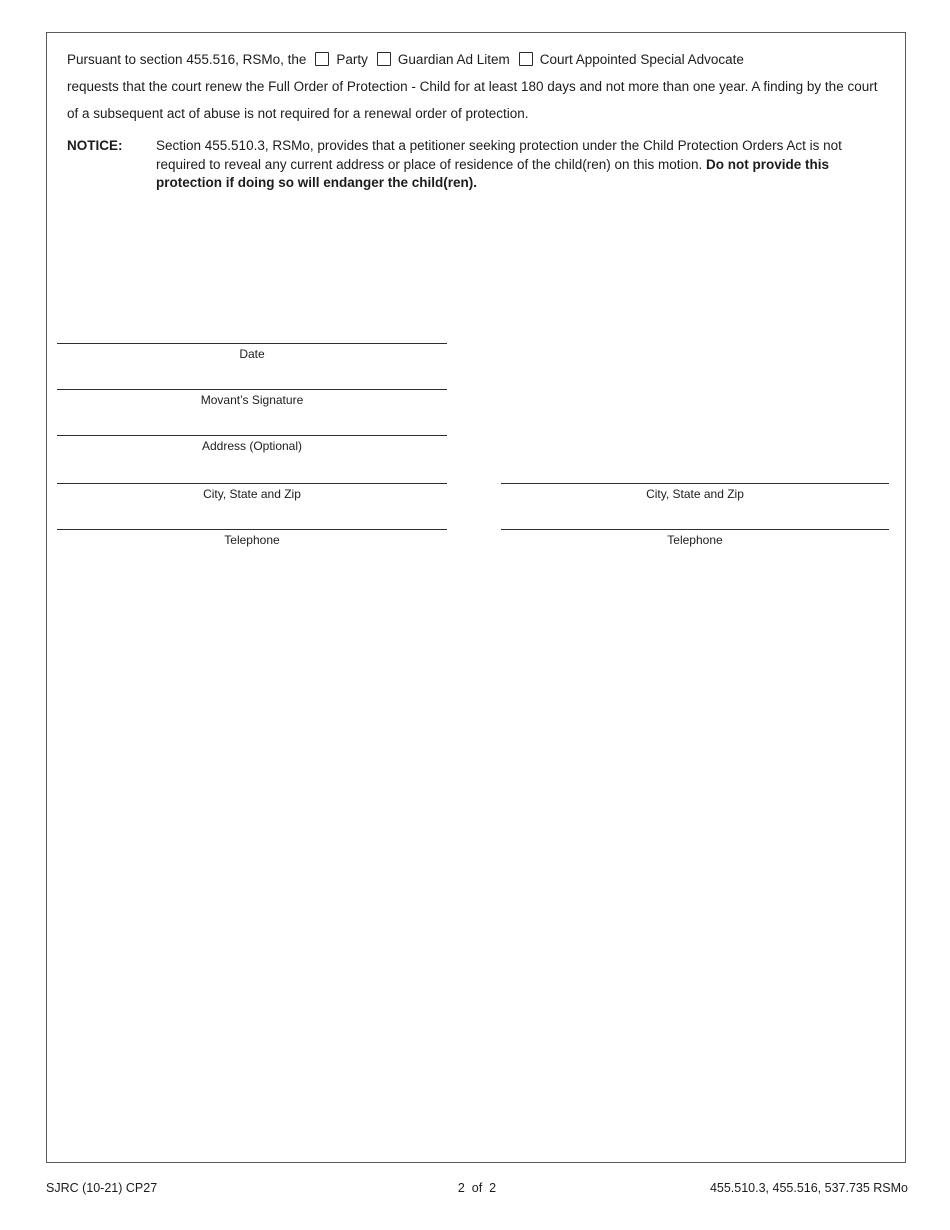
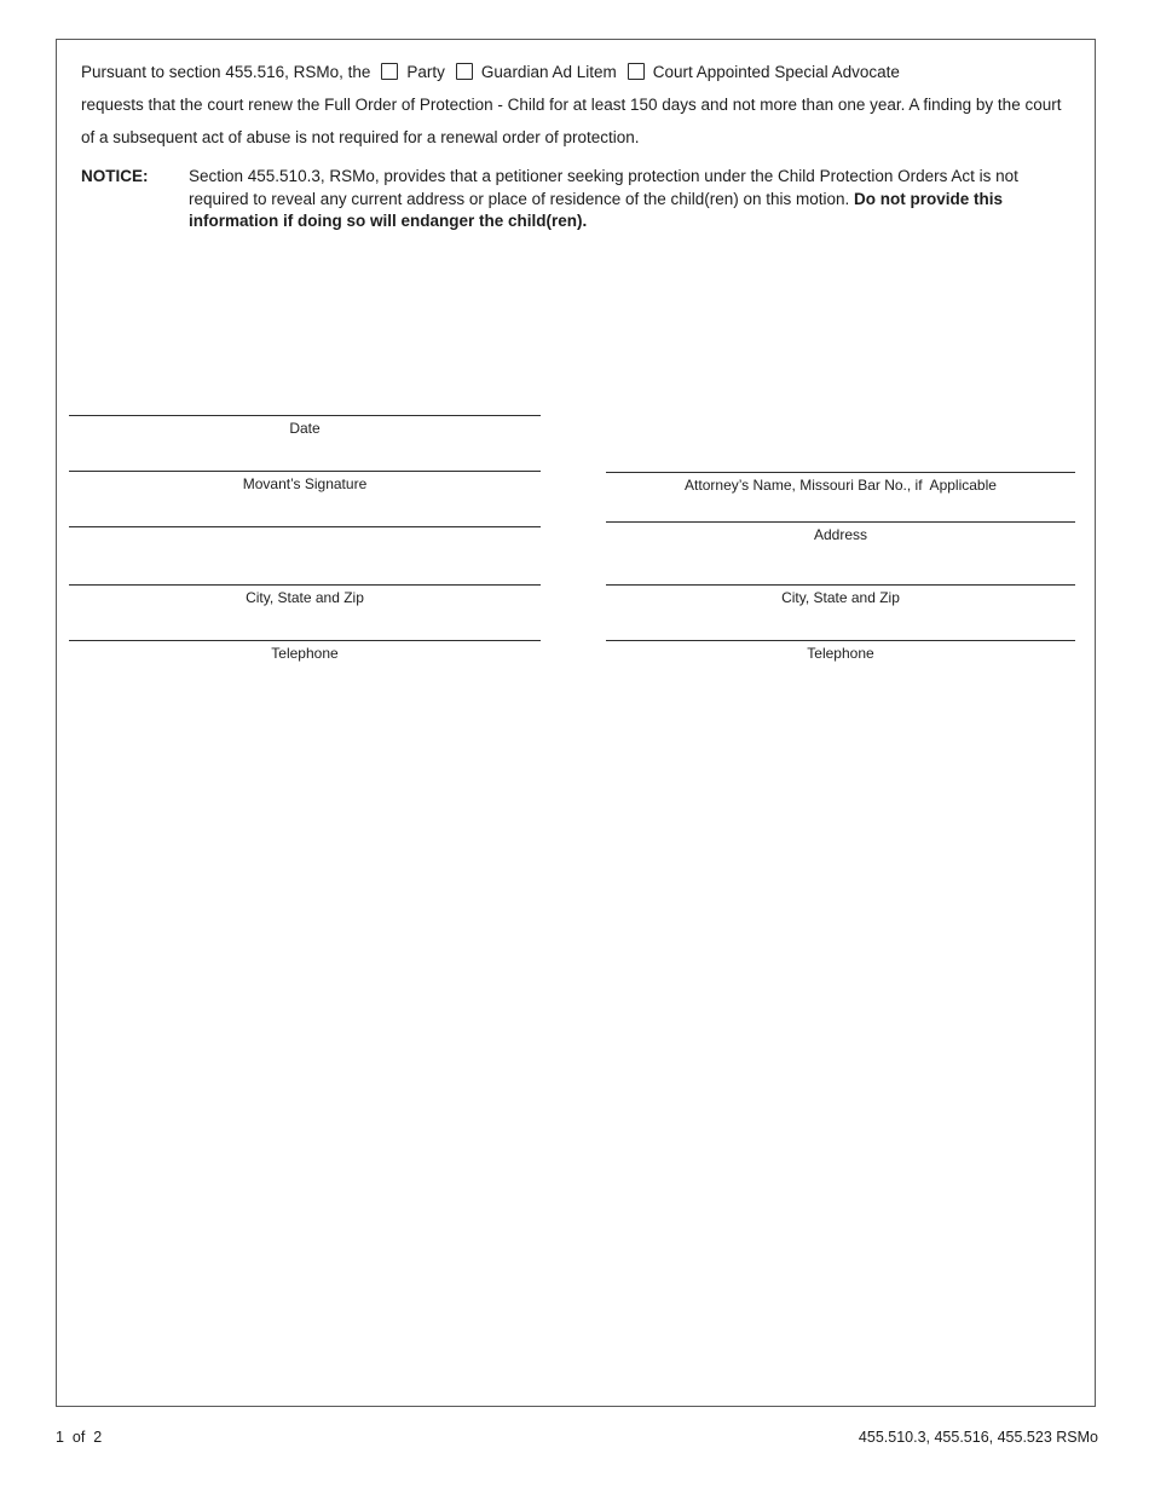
  Pursuant to section 455.516, RSMo, the Party Guardian Ad Litem Court Appointed Special Advocate
- requests that the court renew the Full Order of Protection - Child for at least 180 days and not more than one year. A finding by the court of a subsequent act of abuse is not required for a renewal order of protection.
+ requests that the court renew the Full Order of Protection - Child for at least 150 days and not more than one year. A finding by the court of a subsequent act of abuse is not required for a renewal order of protection.
  NOTICE:
- Section 455.510.3, RSMo, provides that a petitioner seeking protection under the Child Protection Orders Act is not required to reveal any current address or place of residence of the child(ren) on this motion. Do not provide this protection if doing so will endanger the child(ren).
+ Section 455.510.3, RSMo, provides that a petitioner seeking protection under the Child Protection Orders Act is not required to reveal any current address or place of residence of the child(ren) on this motion. Do not provide this information if doing so will endanger the child(ren).
  Date
  Movant’s Signature
- Address (Optional)
  City, State and Zip
  Telephone
+ Attorney’s Name, Missouri Bar No., if Applicable
+ Address
  City, State and Zip
  Telephone
- SJRC (10-21) CP27
- 2 of 2
+ 1 of 2
- 455.510.3, 455.516, 537.735 RSMo
+ 455.510.3, 455.516, 455.523 RSMo
